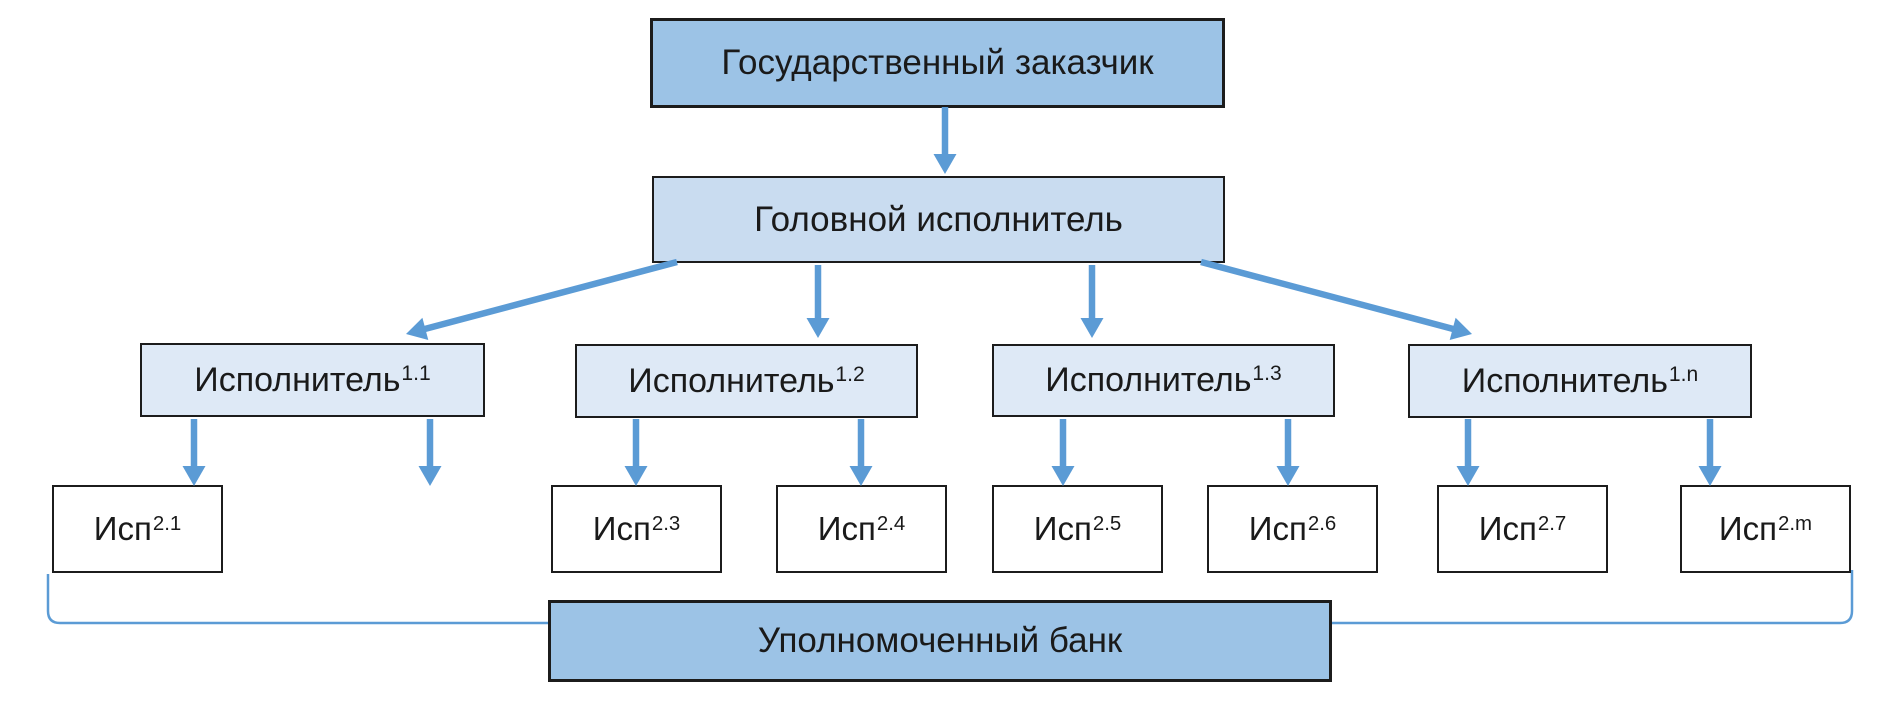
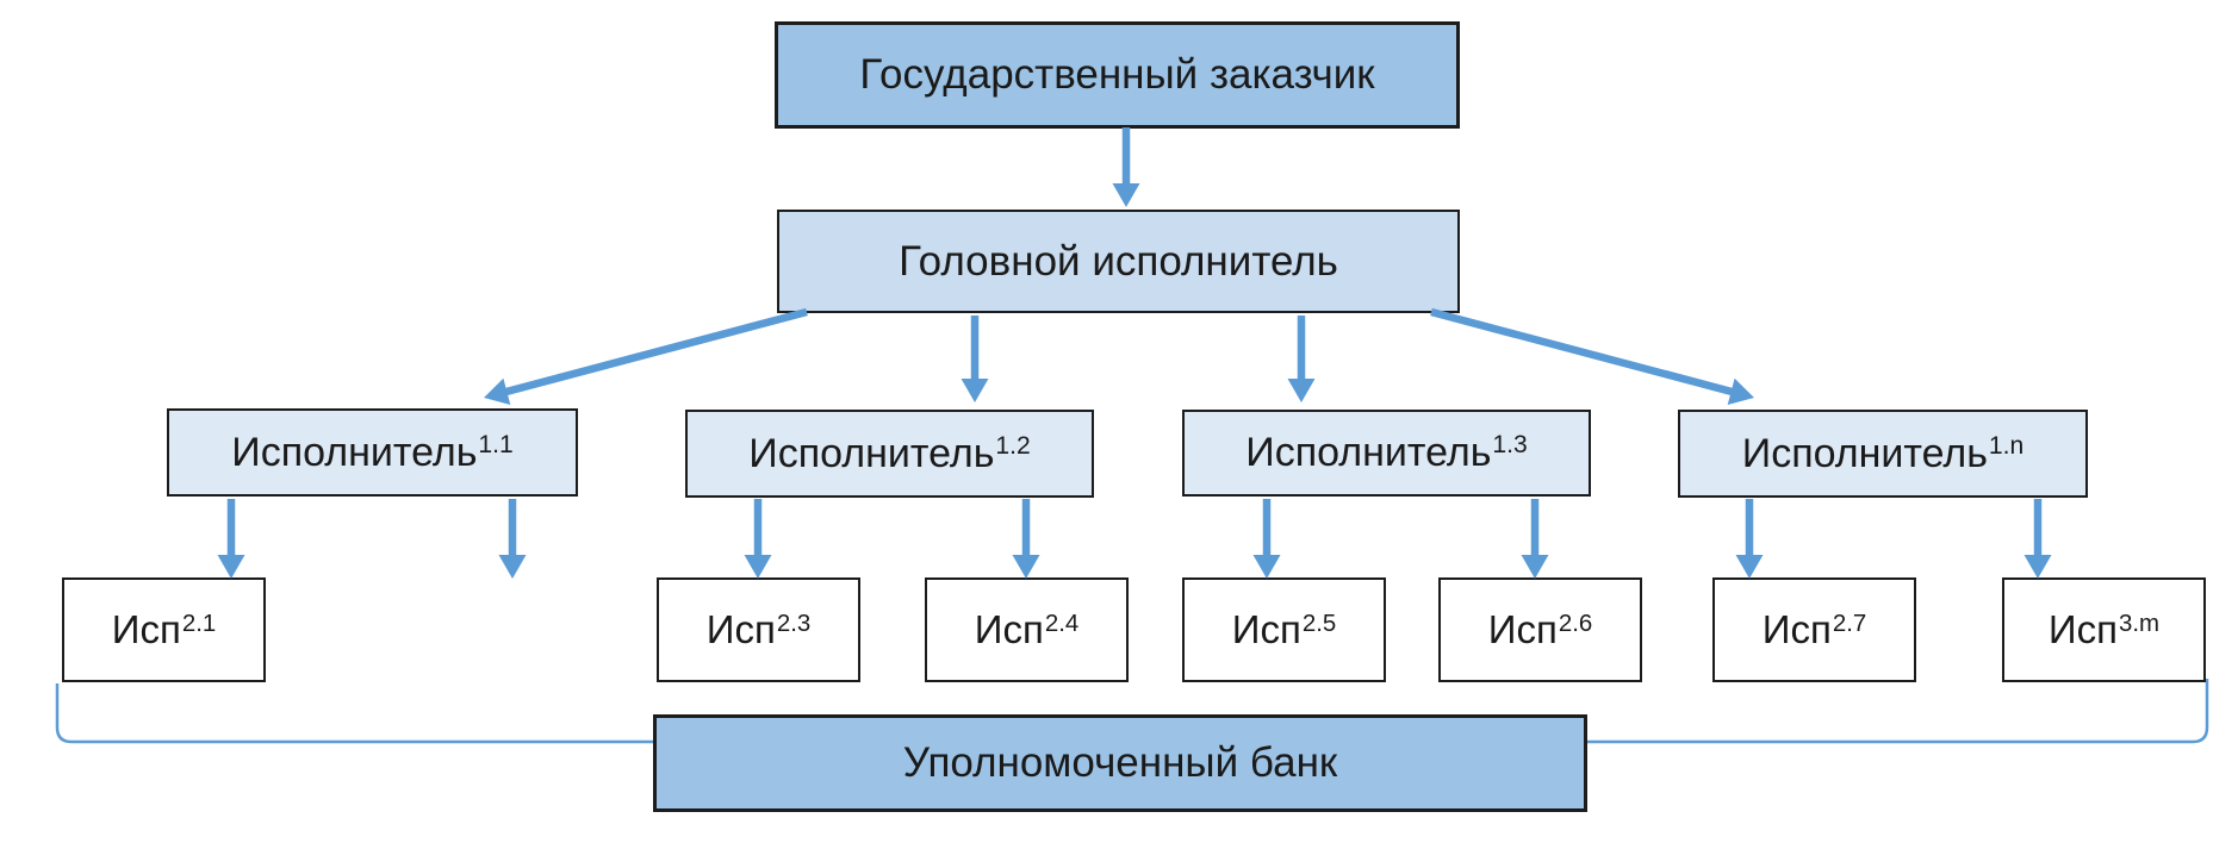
  Государственный заказчик
  Головной исполнитель
  Исполнитель1.1
  Исполнитель1.2
  Исполнитель1.3
  Исполнитель1.n
  Исп2.1
  Исп2.3
  Исп2.4
  Исп2.5
  Исп2.6
  Исп2.7
- Исп2.m
+ Исп3.m
  Уполномоченный банк
